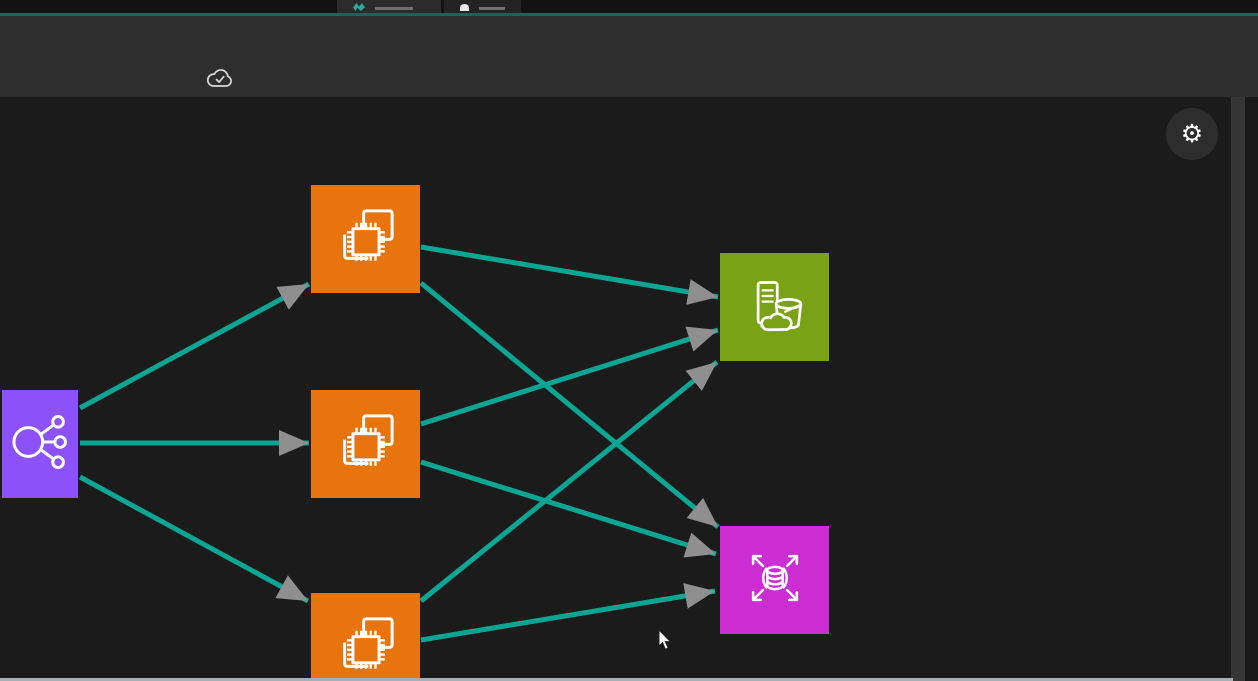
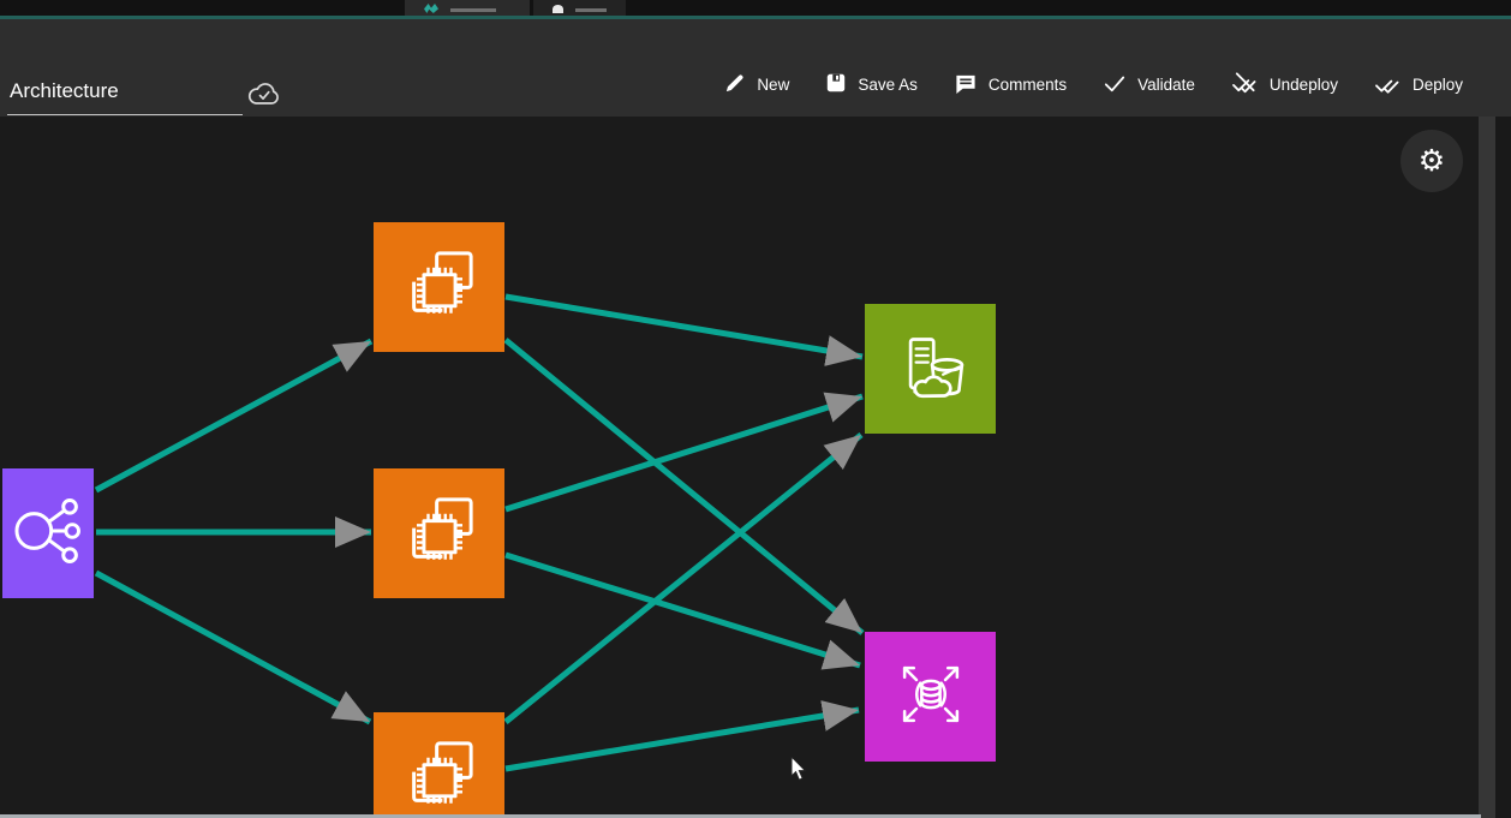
+ Architecture
+ New
+ Save As
+ Comments
+ Validate
+ Undeploy
+ Deploy
  ⚙
